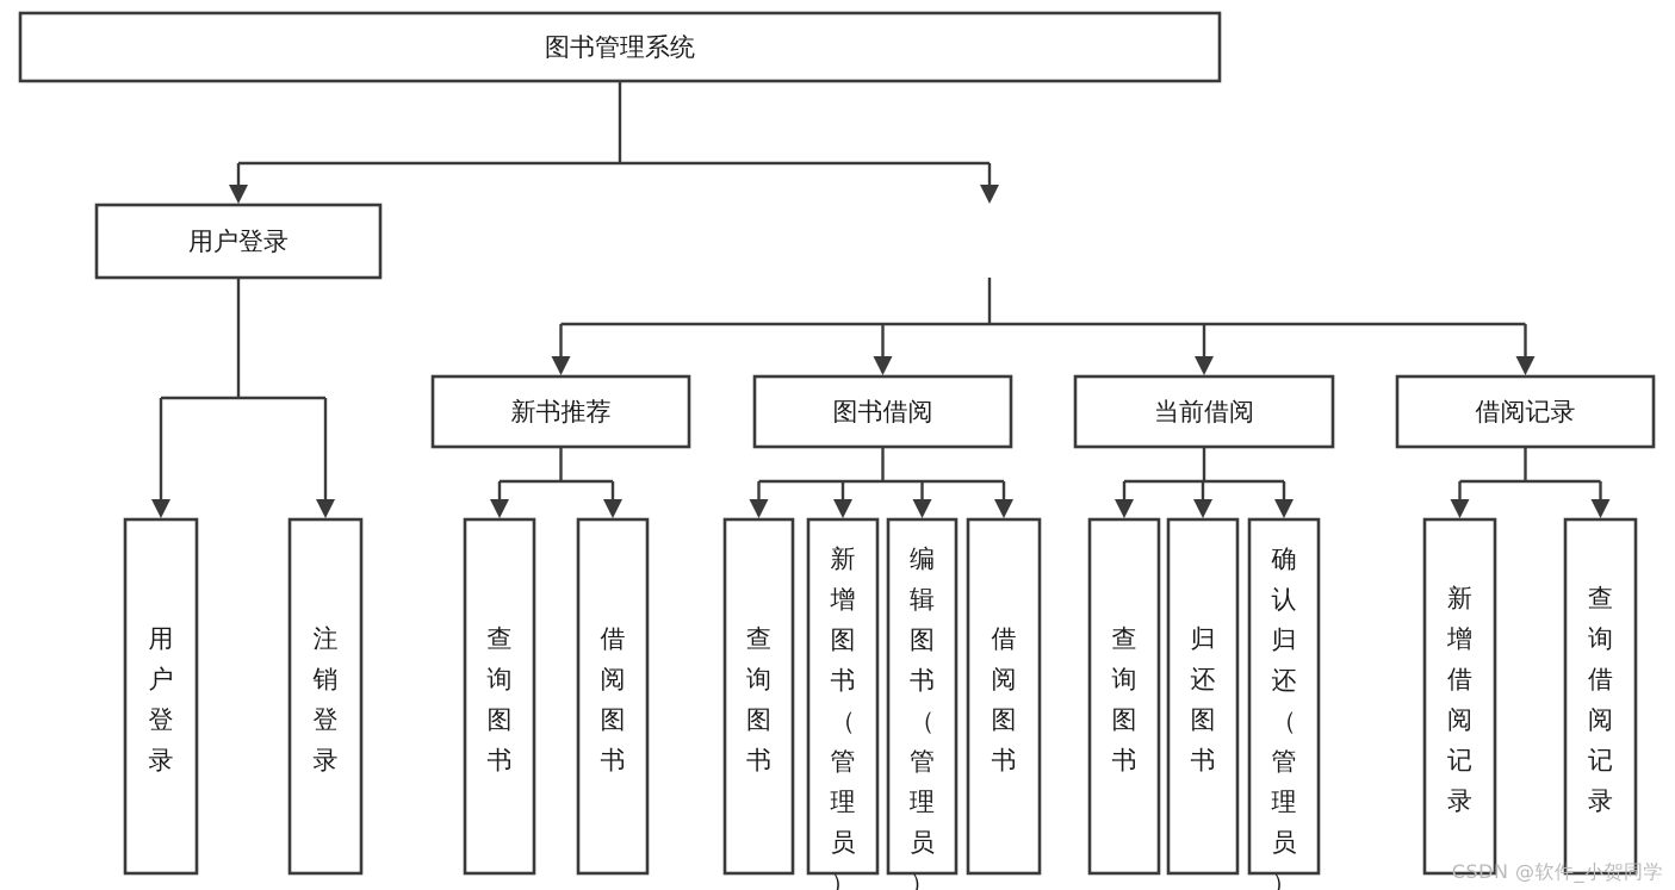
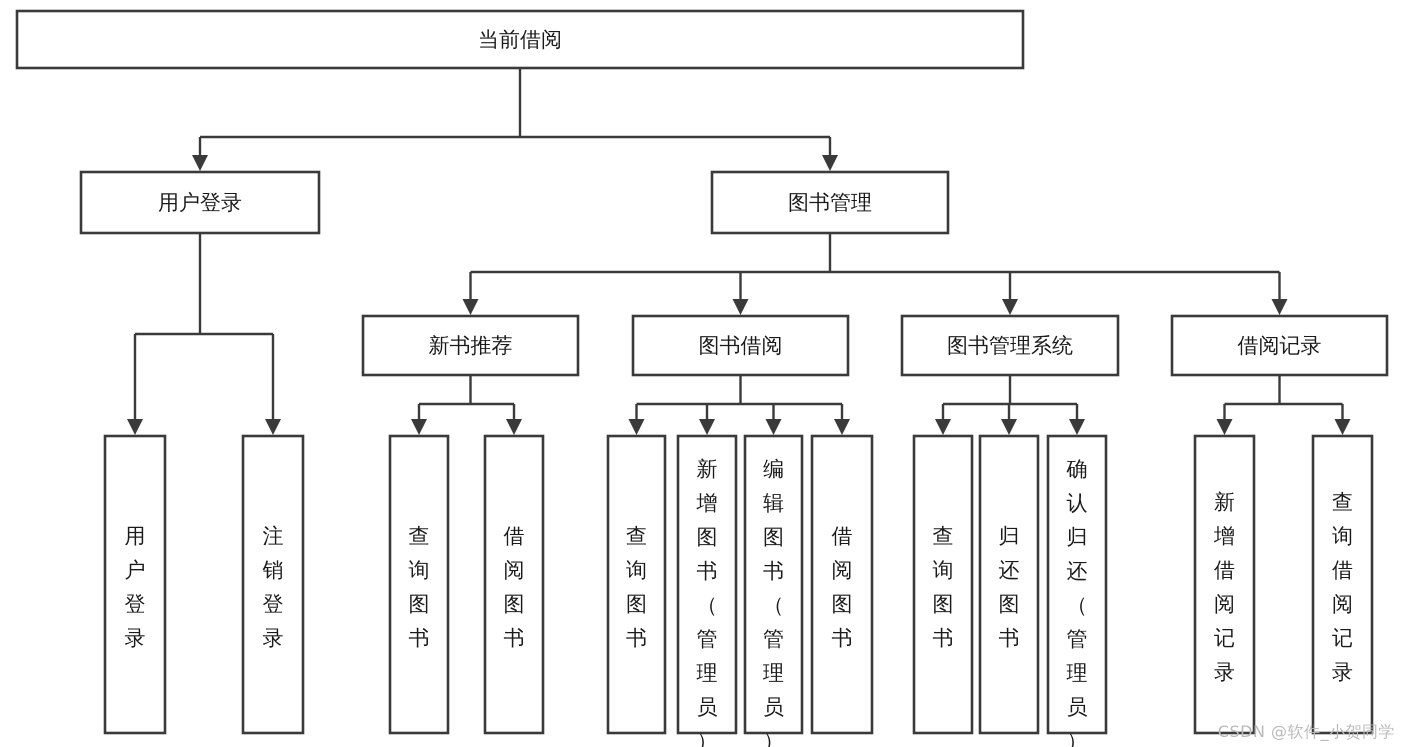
- 图书管理系统
+ 当前借阅
  用户登录
+ 图书管理
  新书推荐
  图书借阅
- 当前借阅
+ 图书管理系统
  借阅记录
  用户登录
  注销登录
  查询图书
  借阅图书
  查询图书
  新增图书（管理员）
  编辑图书（管理员）
  借阅图书
  查询图书
  归还图书
  确认归还（管理员）
  新增借阅记录
  查询借阅记录
  CSDN @软件_小贺同学
